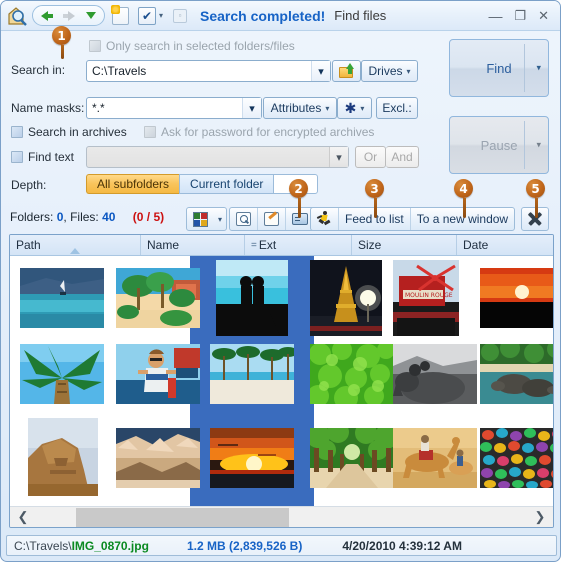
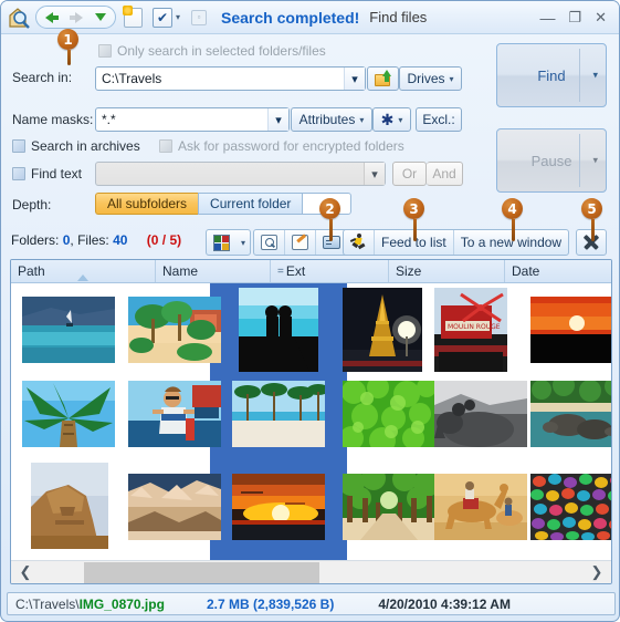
  ✔
  ▾
  ▫
  Search completed!
  Find files
  —
  ❐
  ✕
  Only search in selected folders/files
  Search in:
  C:\Travels
  ▾
  Drives
  ▾
  Name masks:
  *.*
  ▾
  Attributes
  ▾
  ✱
  ▾
  Excl.:
  Search in archives
- Ask for password for encrypted archives
+ Ask for password for encrypted folders
  Find text
  ▾
  Or
  And
  Depth:
  All subfolders
  Current folder
  Find
  ▾
  Pause
  ▾
  Folders: 0, Files: 40 (0 / 5)
  ▾
  Feed to list
  To a new window
  Path
  Name
  =
  Ext
  Size
  Date
  ❮
  ❯
  C:\Travels\
  IMG_0870.jpg
- 1.2 MB (2,839,526 B)
+ 2.7 MB (2,839,526 B)
  4/20/2010 4:39:12 AM
  1
  2
  3
  4
  5
